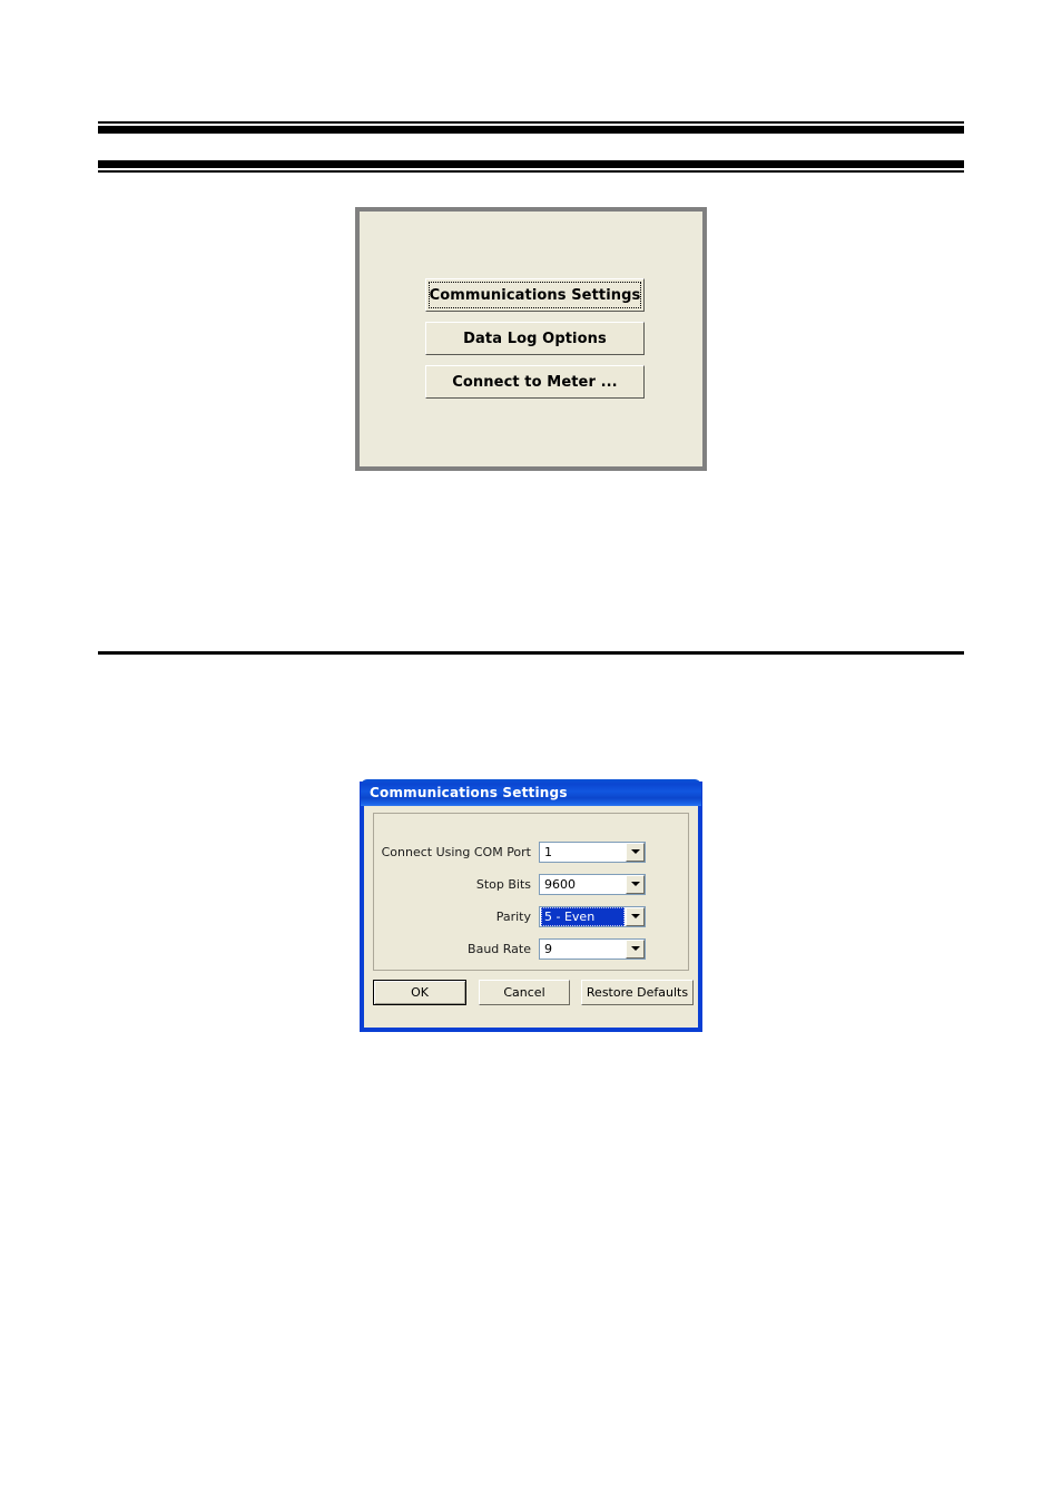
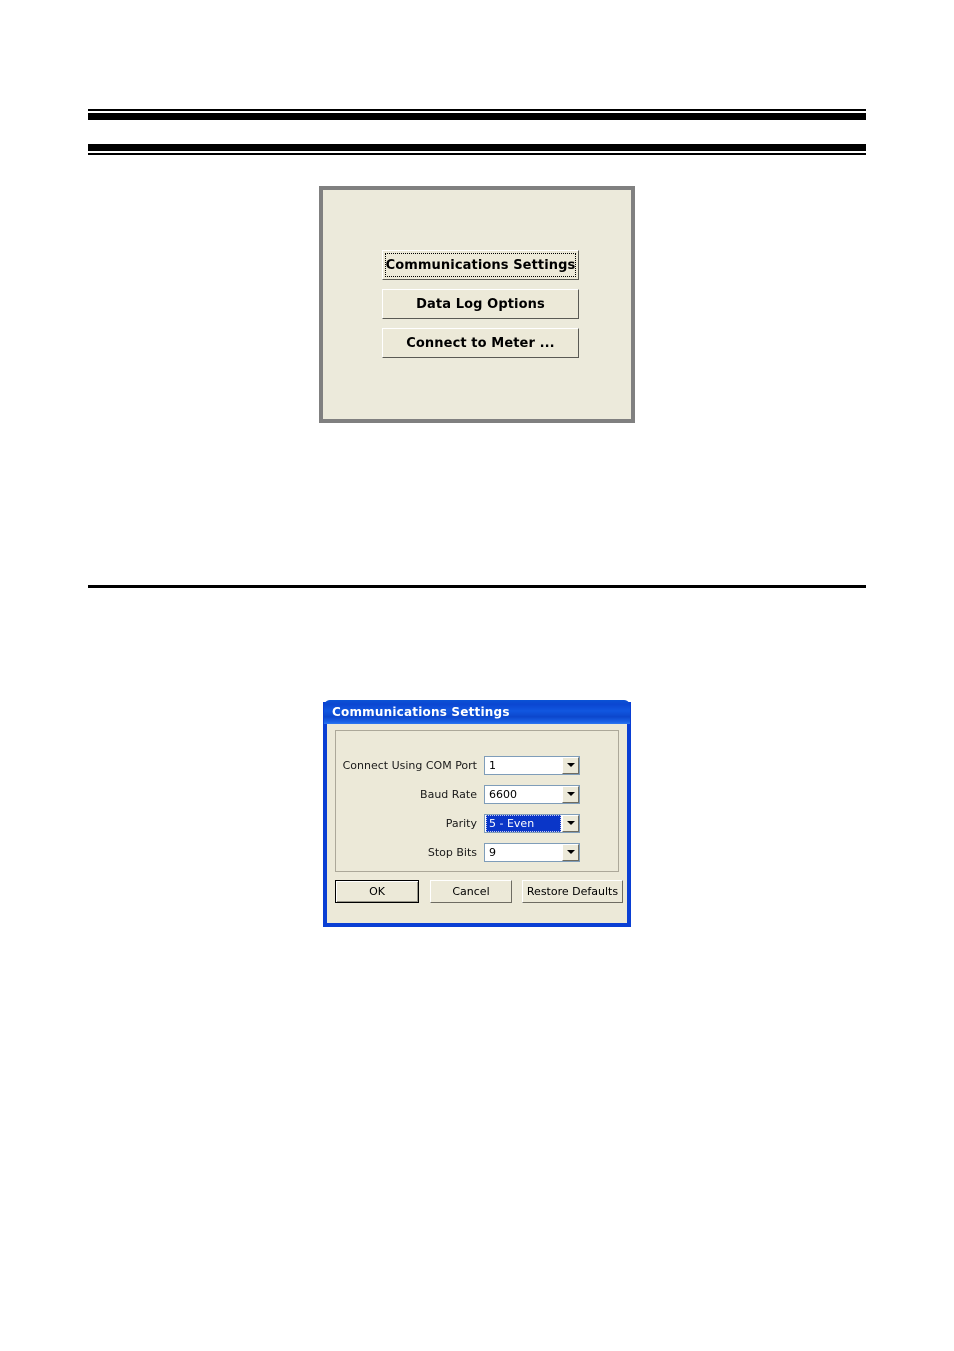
  Communications Settings
  Data Log Options
  Connect to Meter ...
  Communications Settings
  Connect Using COM Port
  1
- Stop Bits
+ Baud Rate
- 9600
+ 6600
  Parity
  5 - Even
- Baud Rate
+ Stop Bits
  9
  OK
  Cancel
  Restore Defaults
